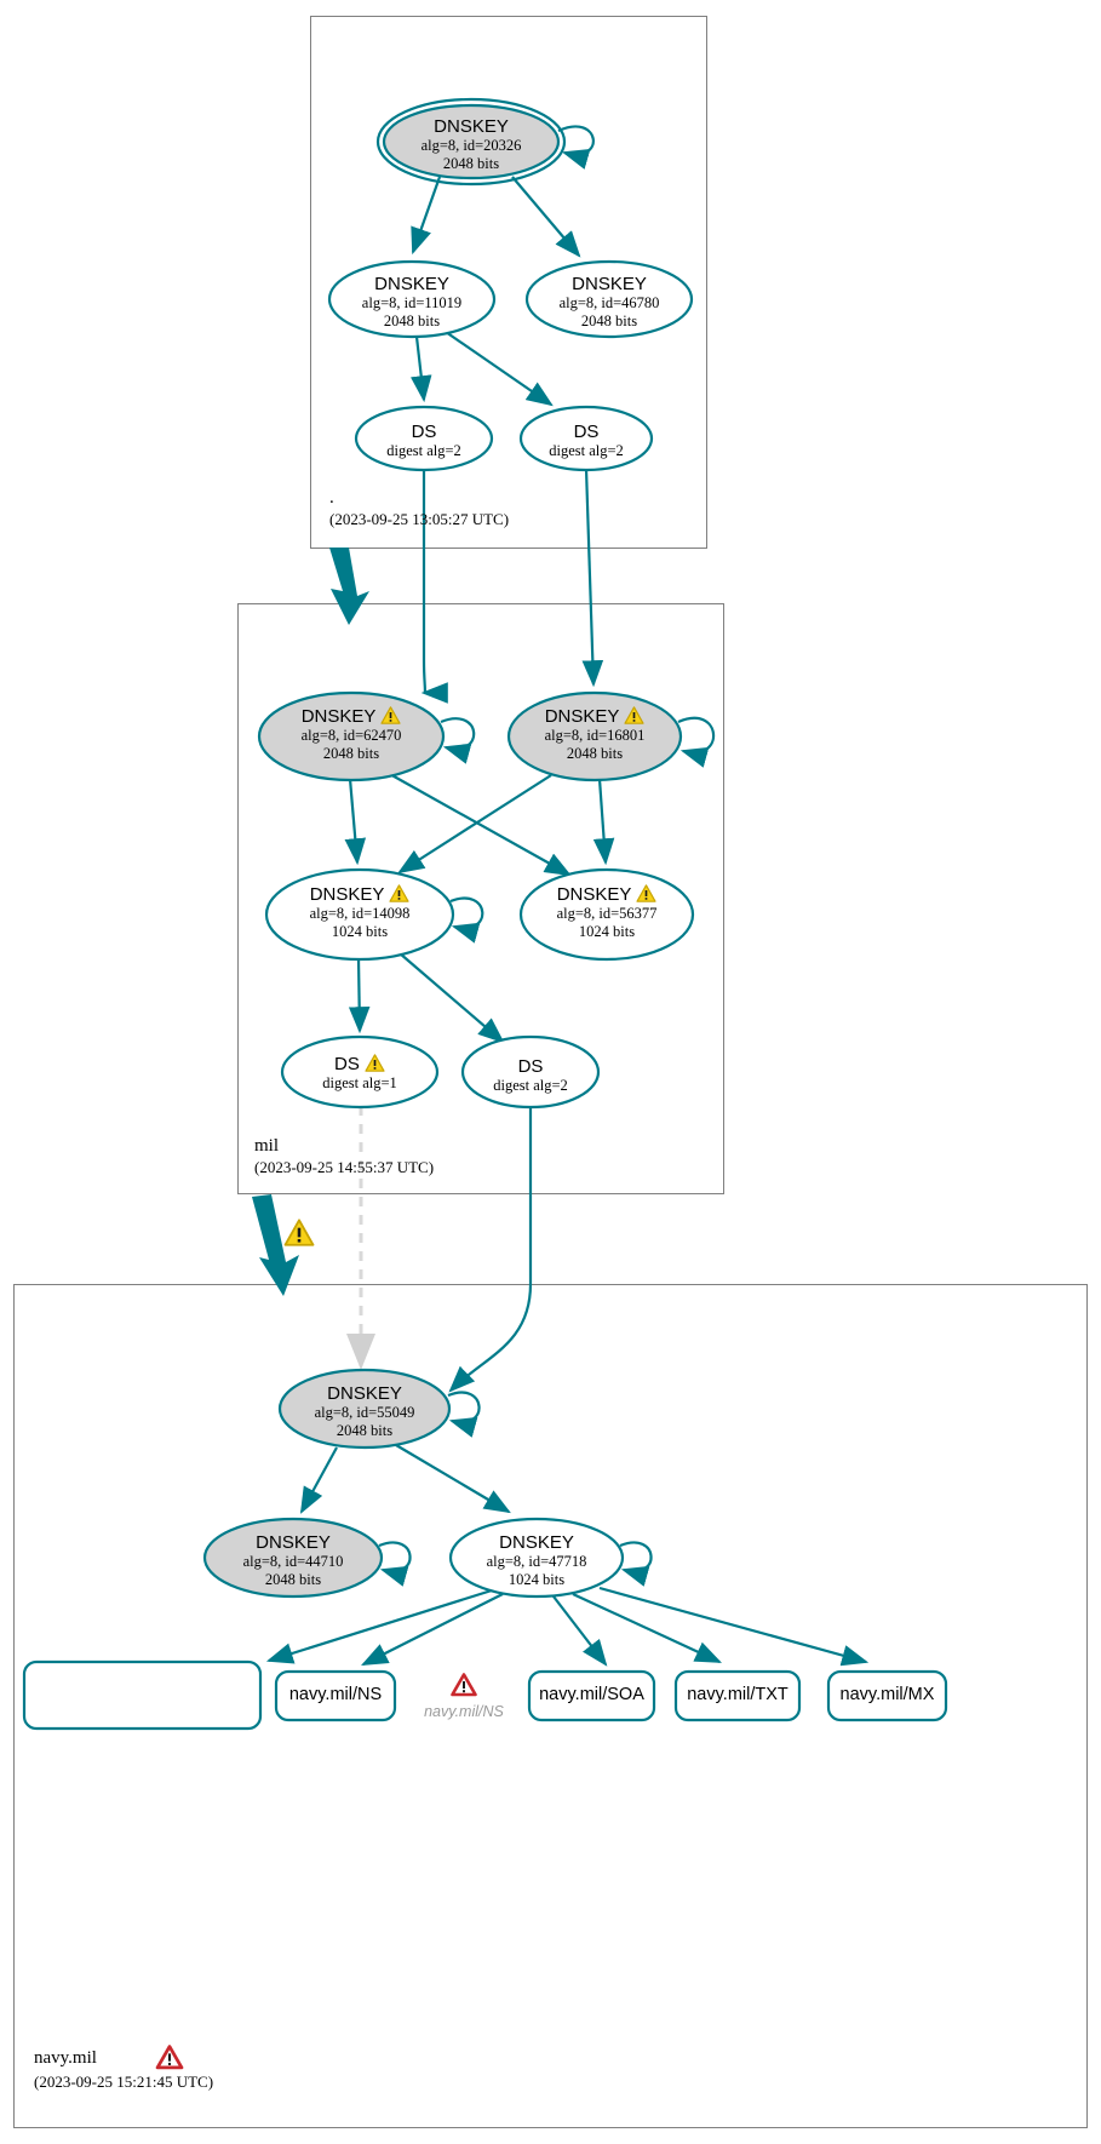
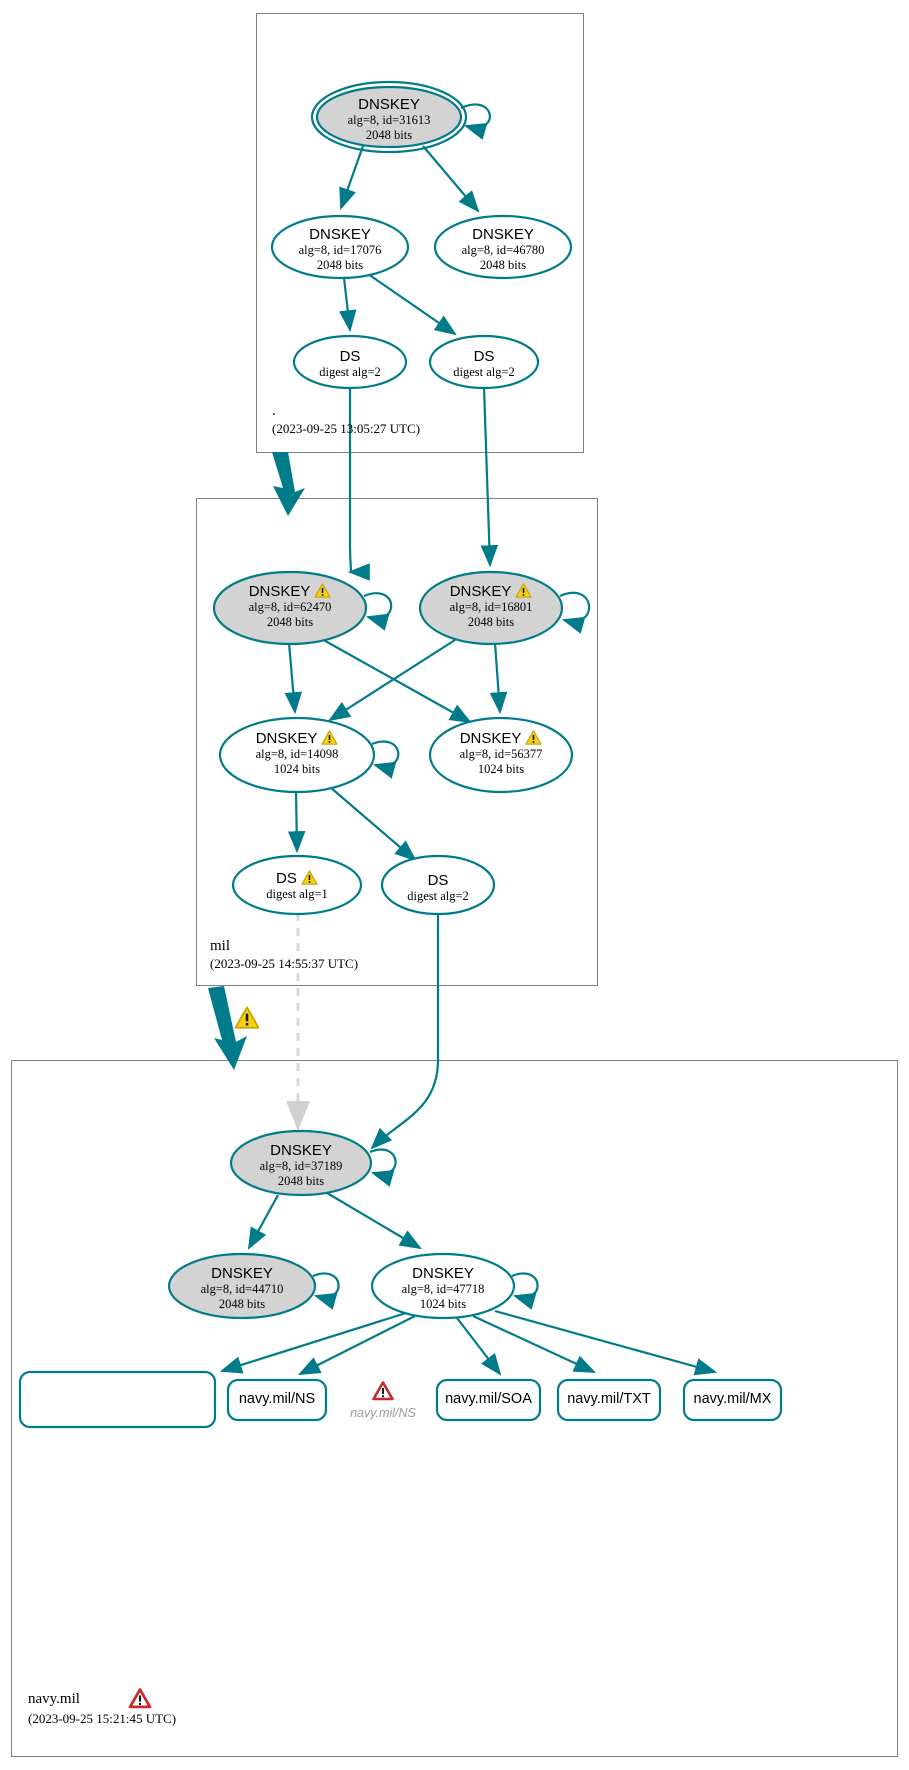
  DNSKEY
- alg=8, id=20326
+ alg=8, id=31613
  2048 bits
  DNSKEY
- alg=8, id=11019
+ alg=8, id=17076
  2048 bits
  DNSKEY
  alg=8, id=46780
  2048 bits
  DS
  digest alg=2
  DS
  digest alg=2
  DNSKEY
  alg=8, id=62470
  2048 bits
  DNSKEY
  alg=8, id=16801
  2048 bits
  DNSKEY
  alg=8, id=14098
  1024 bits
  DNSKEY
  alg=8, id=56377
  1024 bits
  DS
  digest alg=1
  DS
  digest alg=2
  DNSKEY
- alg=8, id=55049
+ alg=8, id=37189
  2048 bits
  DNSKEY
  alg=8, id=44710
  2048 bits
  DNSKEY
  alg=8, id=47718
  1024 bits
  navy.mil/NS
  navy.mil/SOA
  navy.mil/TXT
  navy.mil/MX
  navy.mil/NS
  .
  (2023-09-25 13:05:27 UTC)
  mil
  (2023-09-25 14:55:37 UTC)
  navy.mil
  (2023-09-25 15:21:45 UTC)
